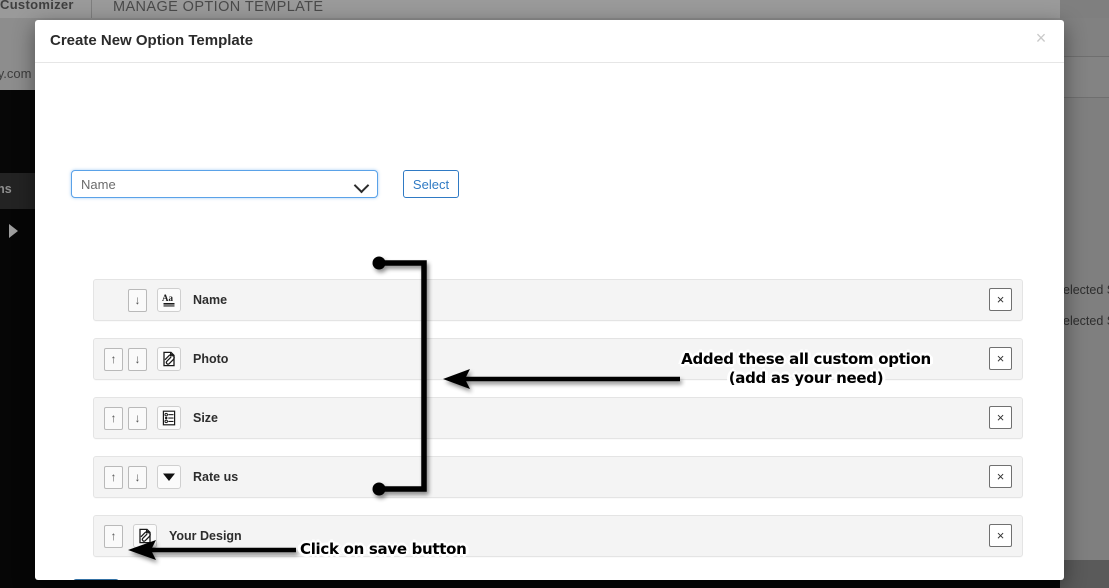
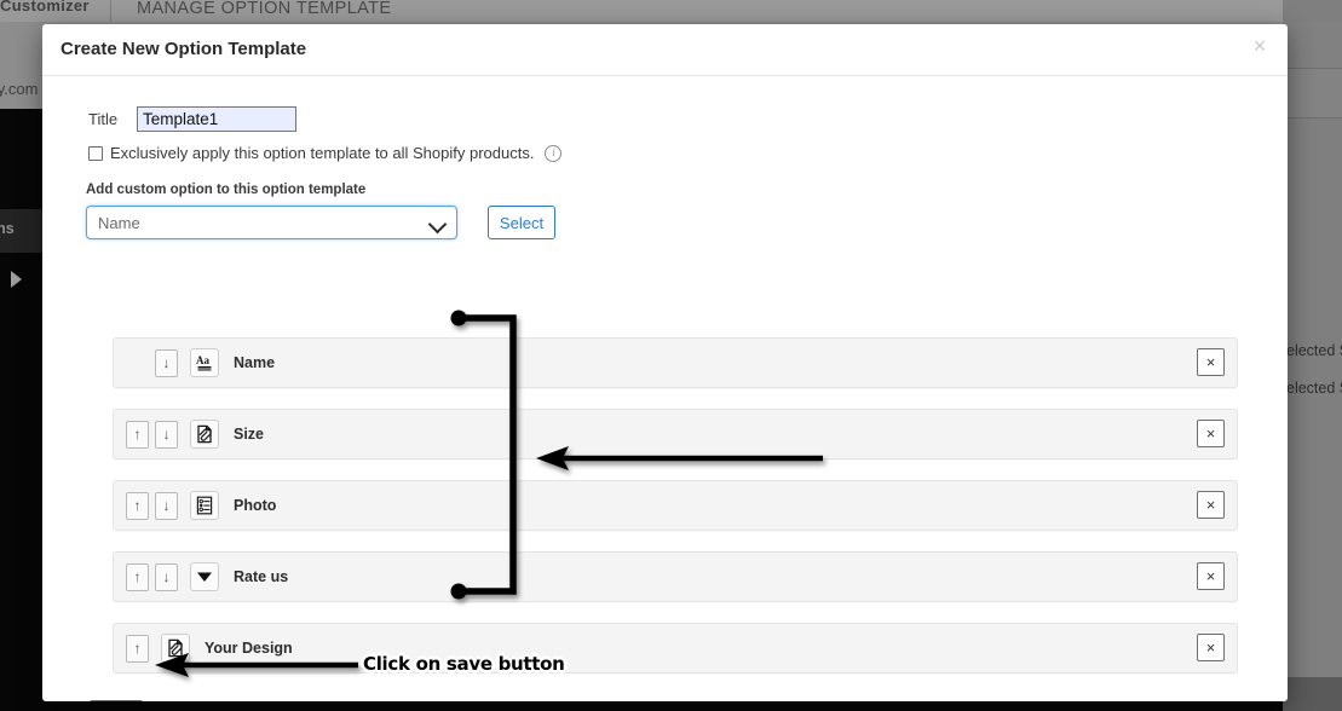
  Customizer
  MANAGE OPTION TEMPLATE
  elected
  elected
  Create New Option Template
  ×
+ Title
+ Template1
+ Exclusively apply this option template to all Shopify products.
+ i
+ Add custom option to this option template
  Name
  Select
  ↓
  Aa
  Name
  ×
  ↑
  ↓
- Photo
+ Size
  ×
  ↑
  ↓
- Size
+ Photo
  ×
  ↑
  ↓
  Rate us
  ×
  ↑
  Your Design
  ×
- Added these all custom option (add as your need)
  Click on save button
